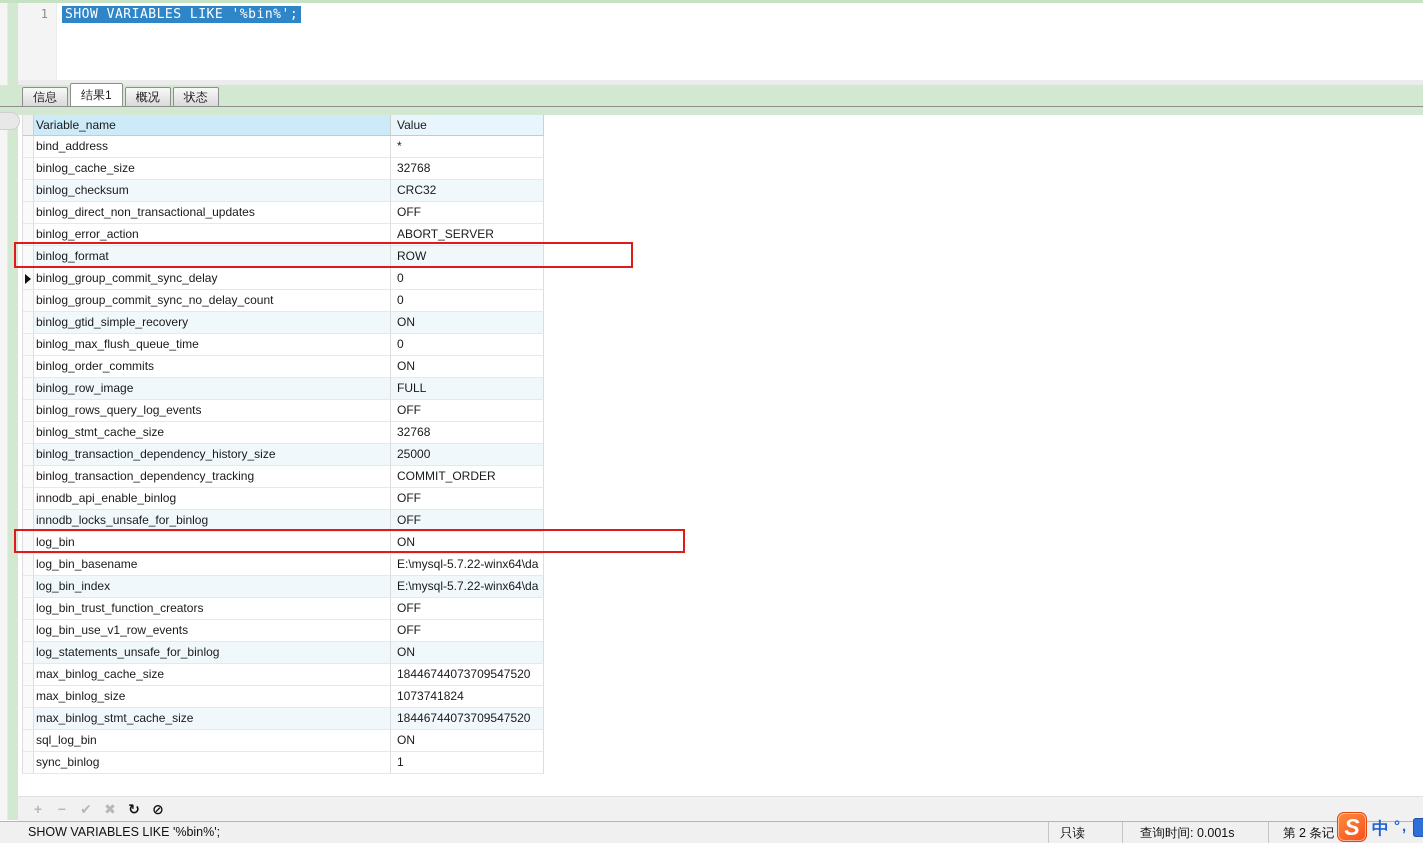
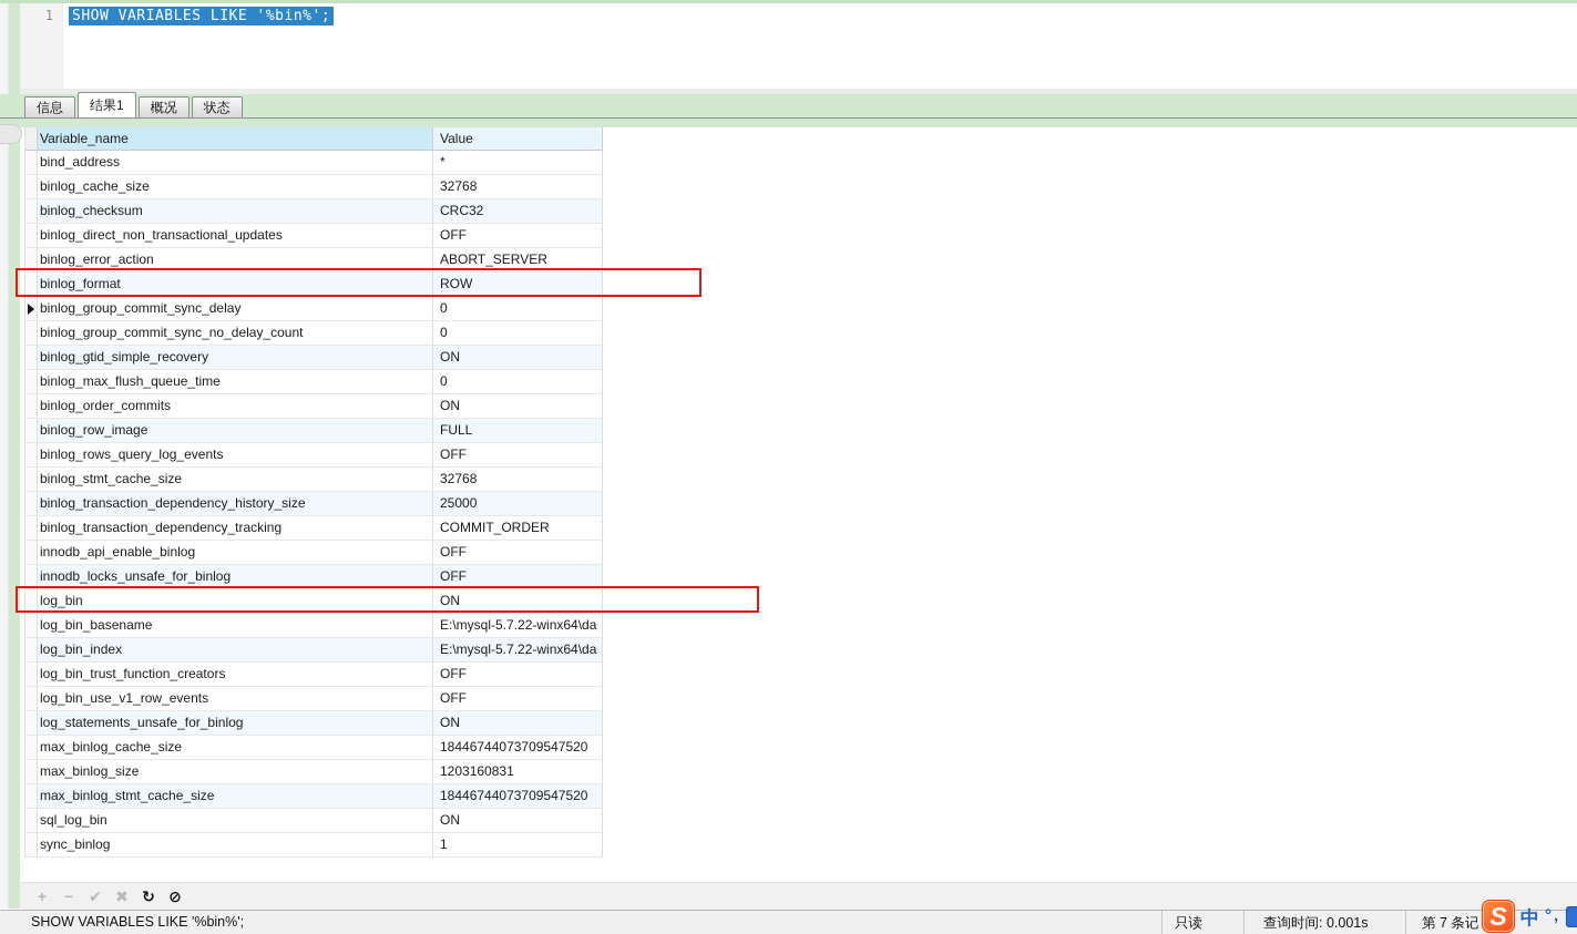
  1
  SHOW VARIABLES LIKE '%bin%';
  信息
  结果1
  概况
  状态
  Variable_name
  Value
  bind_address
  *
  binlog_cache_size
  32768
  binlog_checksum
  CRC32
  binlog_direct_non_transactional_updates
  OFF
  binlog_error_action
  ABORT_SERVER
  binlog_format
  ROW
  binlog_group_commit_sync_delay
  0
  binlog_group_commit_sync_no_delay_count
  0
  binlog_gtid_simple_recovery
  ON
  binlog_max_flush_queue_time
  0
  binlog_order_commits
  ON
  binlog_row_image
  FULL
  binlog_rows_query_log_events
  OFF
  binlog_stmt_cache_size
  32768
  binlog_transaction_dependency_history_size
  25000
  binlog_transaction_dependency_tracking
  COMMIT_ORDER
  innodb_api_enable_binlog
  OFF
  innodb_locks_unsafe_for_binlog
  OFF
  log_bin
  ON
  log_bin_basename
  E:\mysql-5.7.22-winx64\da
  log_bin_index
  E:\mysql-5.7.22-winx64\da
  log_bin_trust_function_creators
  OFF
  log_bin_use_v1_row_events
  OFF
  log_statements_unsafe_for_binlog
  ON
  max_binlog_cache_size
  18446744073709547520
  max_binlog_size
- 1073741824
+ 1203160831
  max_binlog_stmt_cache_size
  18446744073709547520
  sql_log_bin
  ON
  sync_binlog
  1
  +
  −
  ✔
  ✖
  ↻
  ⊘
  SHOW VARIABLES LIKE '%bin%';
  只读
  查询时间: 0.001s
- 第 2 条记
+ 第 7 条记
  S
  中
  °,
